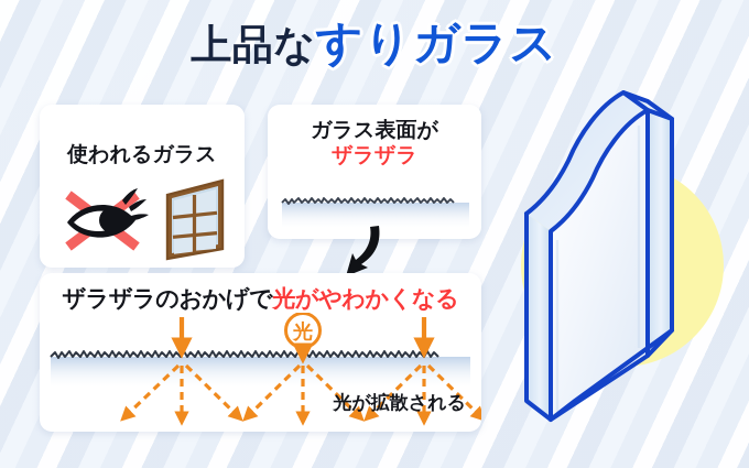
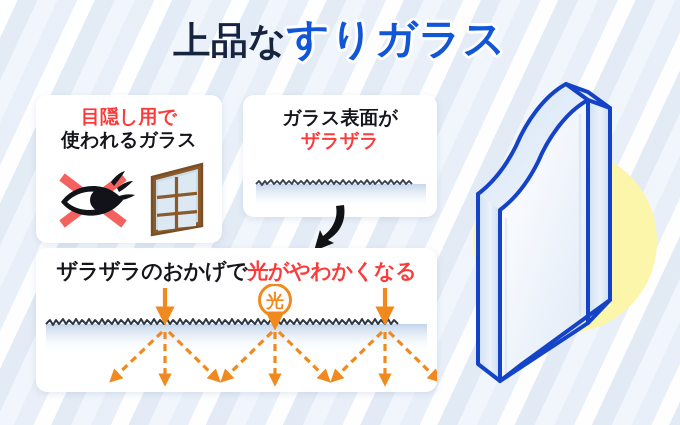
  上品なすりガラス
+ 目隠し用で
  使われるガラス
  ガラス表面が
  ザラザラ
  ザラザラのおかげで光がやわかくなる
  光
- 光が拡散される
